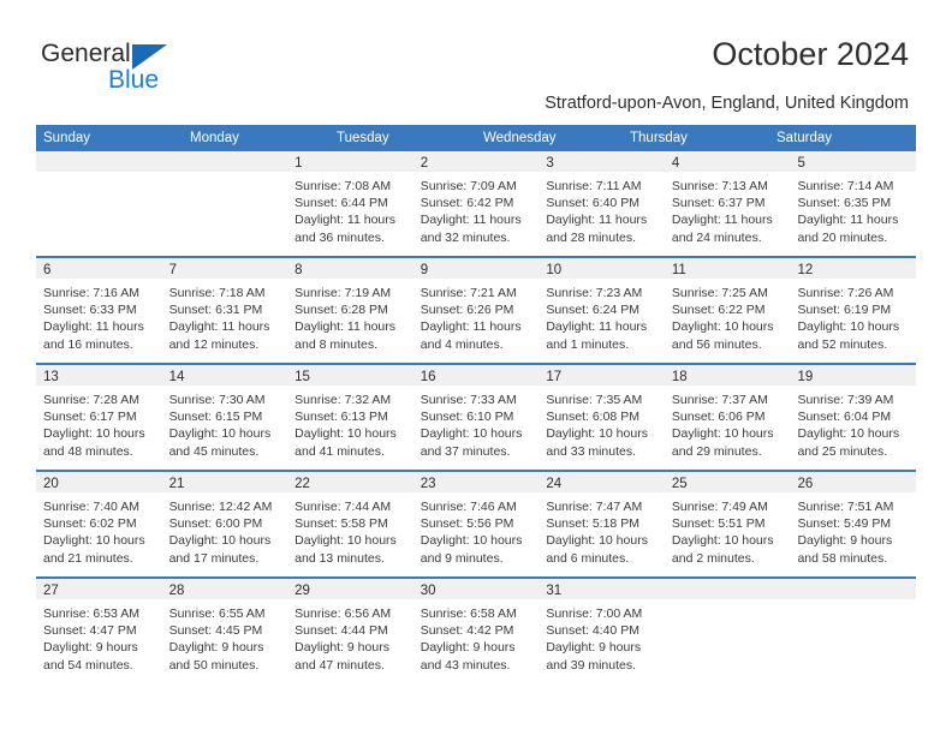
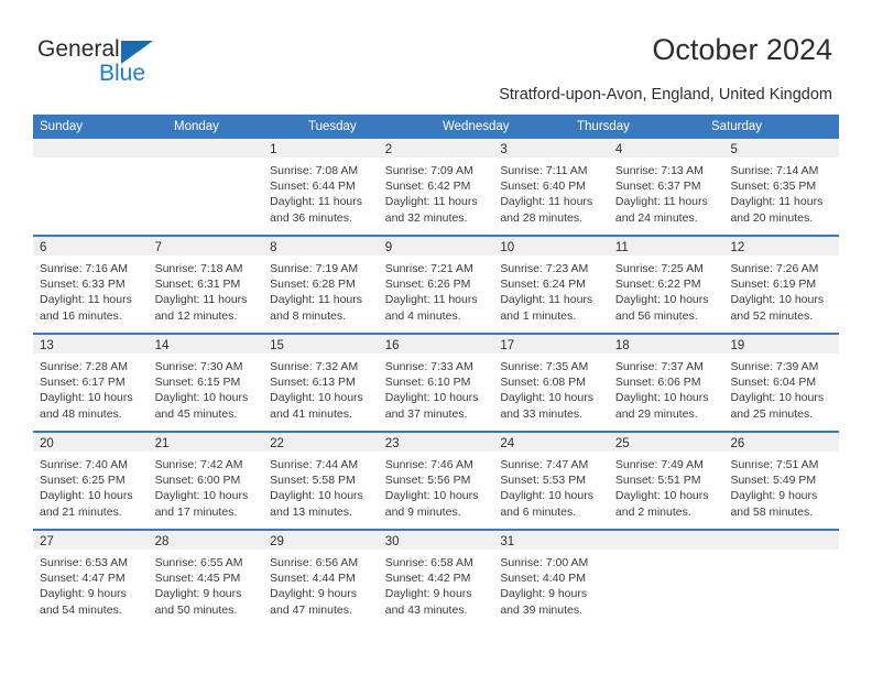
  General
  Blue
  October 2024
  Stratford-upon-Avon, England, United Kingdom
  Sunday
  Monday
  Tuesday
  Wednesday
  Thursday
  Saturday
  1
  Sunrise: 7:08 AM
  Sunset: 6:44 PM
  Daylight: 11 hours
  and 36 minutes.
  2
  Sunrise: 7:09 AM
  Sunset: 6:42 PM
  Daylight: 11 hours
  and 32 minutes.
  3
  Sunrise: 7:11 AM
  Sunset: 6:40 PM
  Daylight: 11 hours
  and 28 minutes.
  4
  Sunrise: 7:13 AM
  Sunset: 6:37 PM
  Daylight: 11 hours
  and 24 minutes.
  5
  Sunrise: 7:14 AM
  Sunset: 6:35 PM
  Daylight: 11 hours
  and 20 minutes.
  6
  Sunrise: 7:16 AM
  Sunset: 6:33 PM
  Daylight: 11 hours
  and 16 minutes.
  7
  Sunrise: 7:18 AM
  Sunset: 6:31 PM
  Daylight: 11 hours
  and 12 minutes.
  8
  Sunrise: 7:19 AM
  Sunset: 6:28 PM
  Daylight: 11 hours
  and 8 minutes.
  9
  Sunrise: 7:21 AM
  Sunset: 6:26 PM
  Daylight: 11 hours
  and 4 minutes.
  10
  Sunrise: 7:23 AM
  Sunset: 6:24 PM
  Daylight: 11 hours
  and 1 minutes.
  11
  Sunrise: 7:25 AM
  Sunset: 6:22 PM
  Daylight: 10 hours
  and 56 minutes.
  12
  Sunrise: 7:26 AM
  Sunset: 6:19 PM
  Daylight: 10 hours
  and 52 minutes.
  13
  Sunrise: 7:28 AM
  Sunset: 6:17 PM
  Daylight: 10 hours
  and 48 minutes.
  14
  Sunrise: 7:30 AM
  Sunset: 6:15 PM
  Daylight: 10 hours
  and 45 minutes.
  15
  Sunrise: 7:32 AM
  Sunset: 6:13 PM
  Daylight: 10 hours
  and 41 minutes.
  16
  Sunrise: 7:33 AM
  Sunset: 6:10 PM
  Daylight: 10 hours
  and 37 minutes.
  17
  Sunrise: 7:35 AM
  Sunset: 6:08 PM
  Daylight: 10 hours
  and 33 minutes.
  18
  Sunrise: 7:37 AM
  Sunset: 6:06 PM
  Daylight: 10 hours
  and 29 minutes.
  19
  Sunrise: 7:39 AM
  Sunset: 6:04 PM
  Daylight: 10 hours
  and 25 minutes.
  20
  Sunrise: 7:40 AM
- Sunset: 6:02 PM
+ Sunset: 6:25 PM
  Daylight: 10 hours
  and 21 minutes.
  21
- Sunrise: 12:42 AM
+ Sunrise: 7:42 AM
  Sunset: 6:00 PM
  Daylight: 10 hours
  and 17 minutes.
  22
  Sunrise: 7:44 AM
  Sunset: 5:58 PM
  Daylight: 10 hours
  and 13 minutes.
  23
  Sunrise: 7:46 AM
  Sunset: 5:56 PM
  Daylight: 10 hours
  and 9 minutes.
  24
  Sunrise: 7:47 AM
- Sunset: 5:18 PM
+ Sunset: 5:53 PM
  Daylight: 10 hours
  and 6 minutes.
  25
  Sunrise: 7:49 AM
  Sunset: 5:51 PM
  Daylight: 10 hours
  and 2 minutes.
  26
  Sunrise: 7:51 AM
  Sunset: 5:49 PM
  Daylight: 9 hours
  and 58 minutes.
  27
  Sunrise: 6:53 AM
  Sunset: 4:47 PM
  Daylight: 9 hours
  and 54 minutes.
  28
  Sunrise: 6:55 AM
  Sunset: 4:45 PM
  Daylight: 9 hours
  and 50 minutes.
  29
  Sunrise: 6:56 AM
  Sunset: 4:44 PM
  Daylight: 9 hours
  and 47 minutes.
  30
  Sunrise: 6:58 AM
  Sunset: 4:42 PM
  Daylight: 9 hours
  and 43 minutes.
  31
  Sunrise: 7:00 AM
  Sunset: 4:40 PM
  Daylight: 9 hours
  and 39 minutes.
